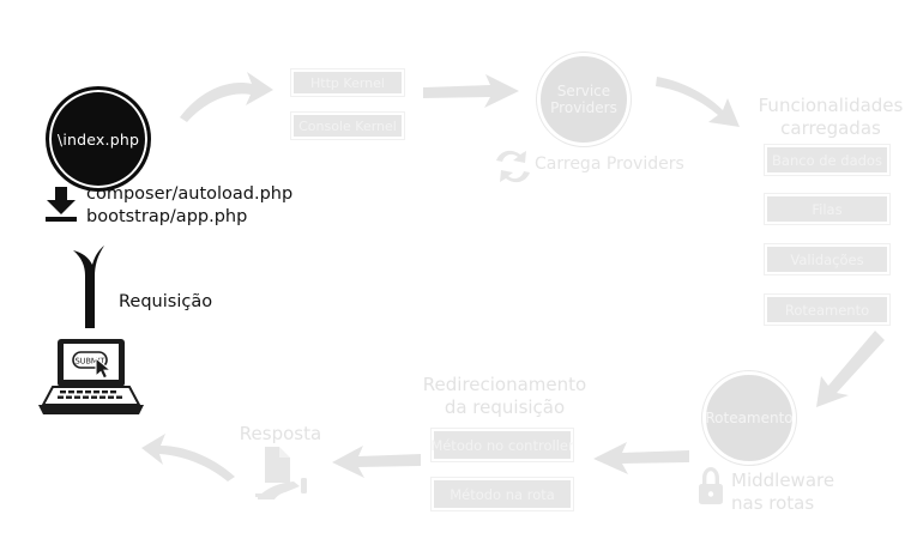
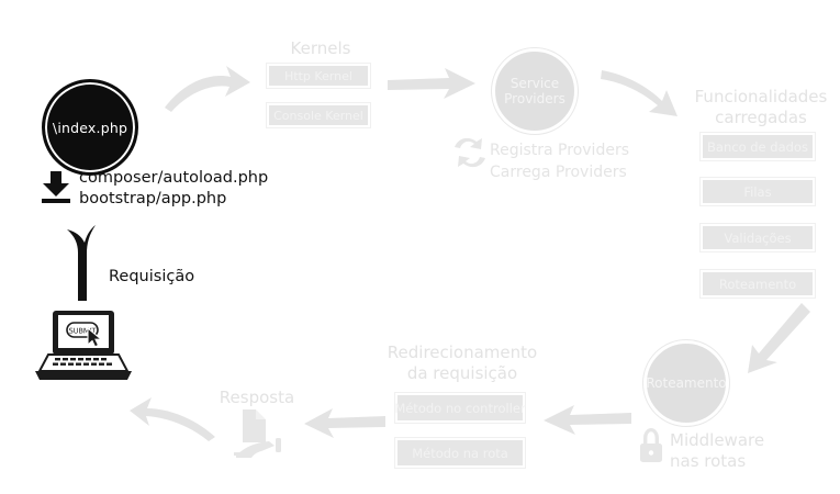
  \index.php
  composer/autoload.php
  bootstrap/app.php
  Requisição
  SUBMT
+ Kernels
+ Registra Providers
  Carrega Providers
  Funcionalidades
  carregadas
  Roteamento
  Middleware
  nas rotas
  Redirecionamento
  da requisição
  Método no controller
  Resposta
